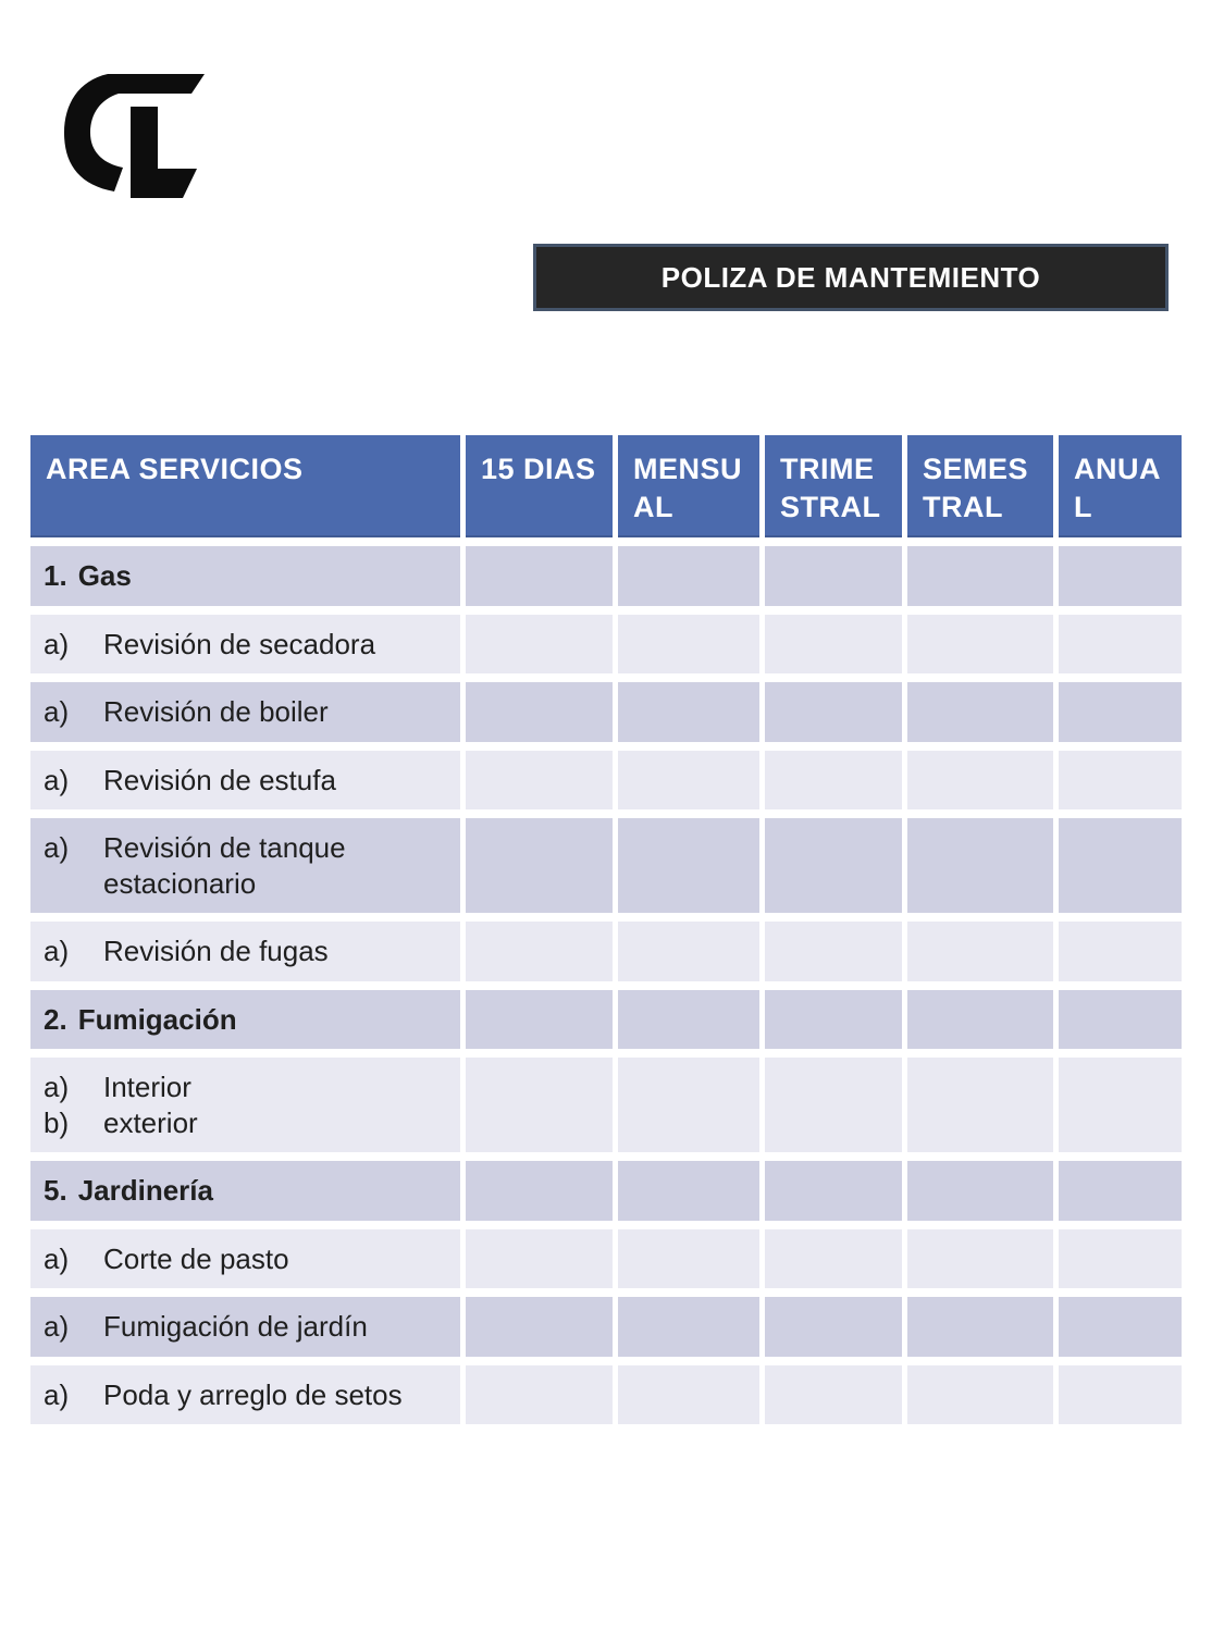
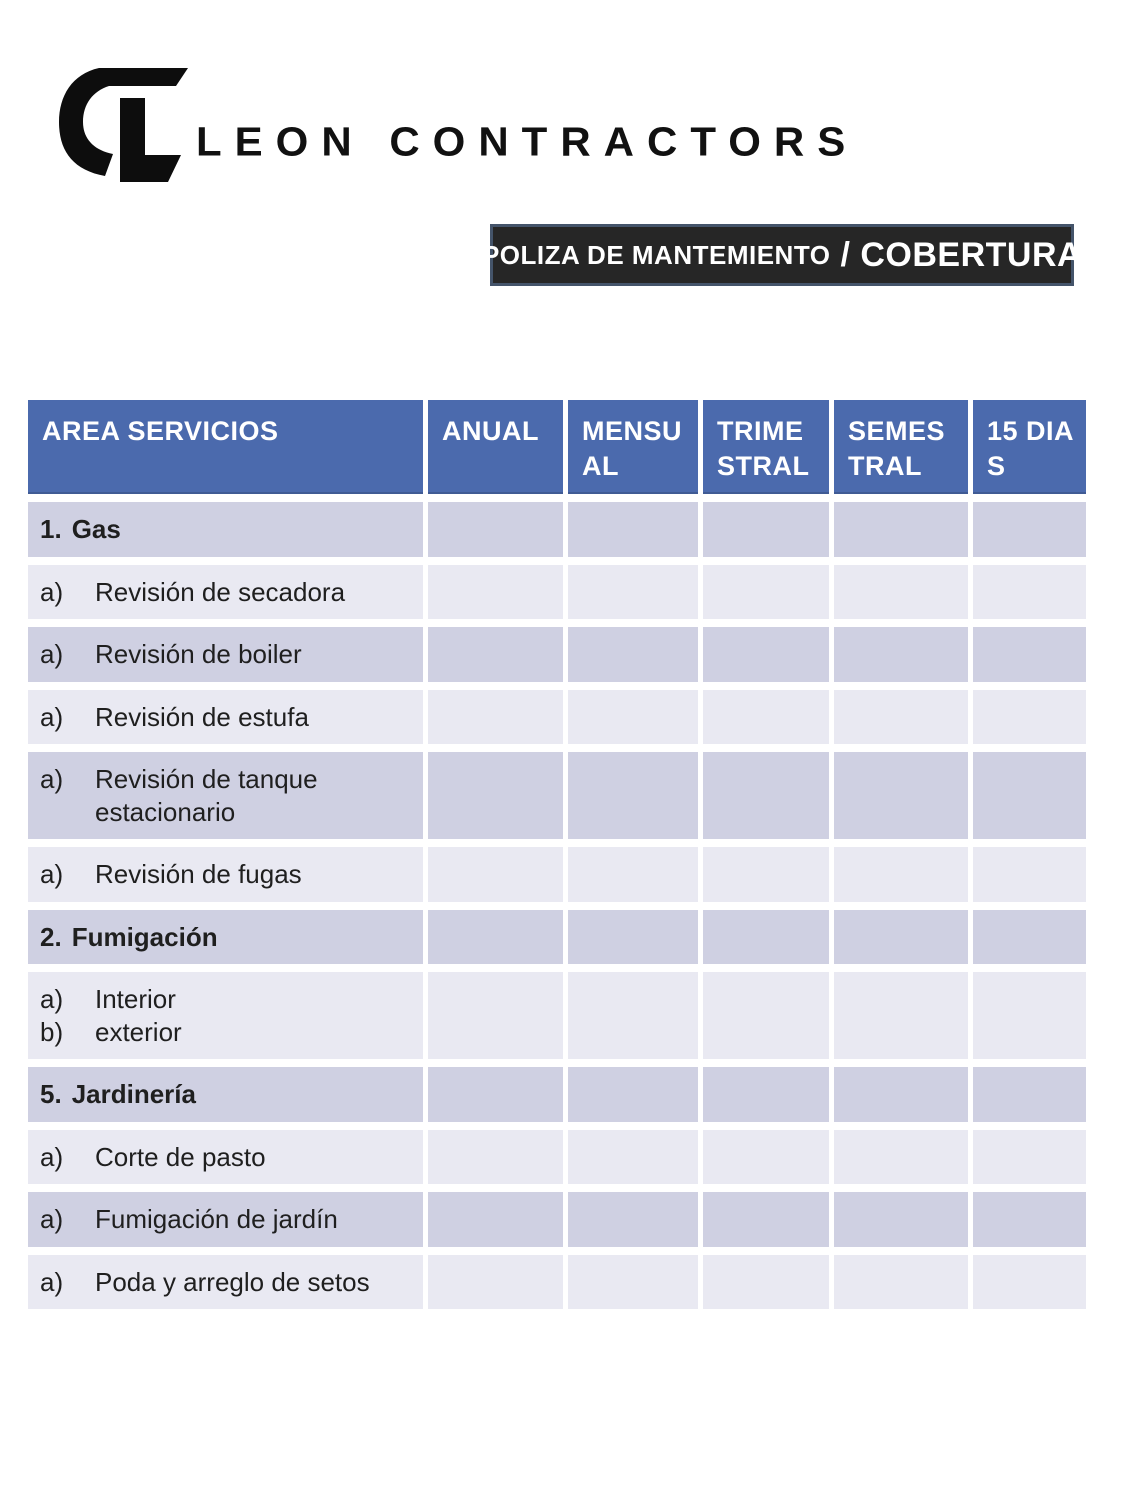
+ LEON CONTRACTORS
  POLIZA DE MANTEMIENTO
+ / COBERTURA
  AREA SERVICIOS
- 15 DIAS
+ ANUAL
  MENSUAL
  TRIMESTRAL
  SEMESTRAL
- ANUAL
+ 15 DIAS
  1.
  Gas
  a)
  Revisión de secadora
  a)
  Revisión de boiler
  a)
  Revisión de estufa
  a)
  Revisión de tanque estacionario
  a)
  Revisión de fugas
  2.
  Fumigación
  a)
  Interior
  b)
  exterior
  5.
  Jardinería
  a)
  Corte de pasto
  a)
  Fumigación de jardín
  a)
  Poda y arreglo de setos
